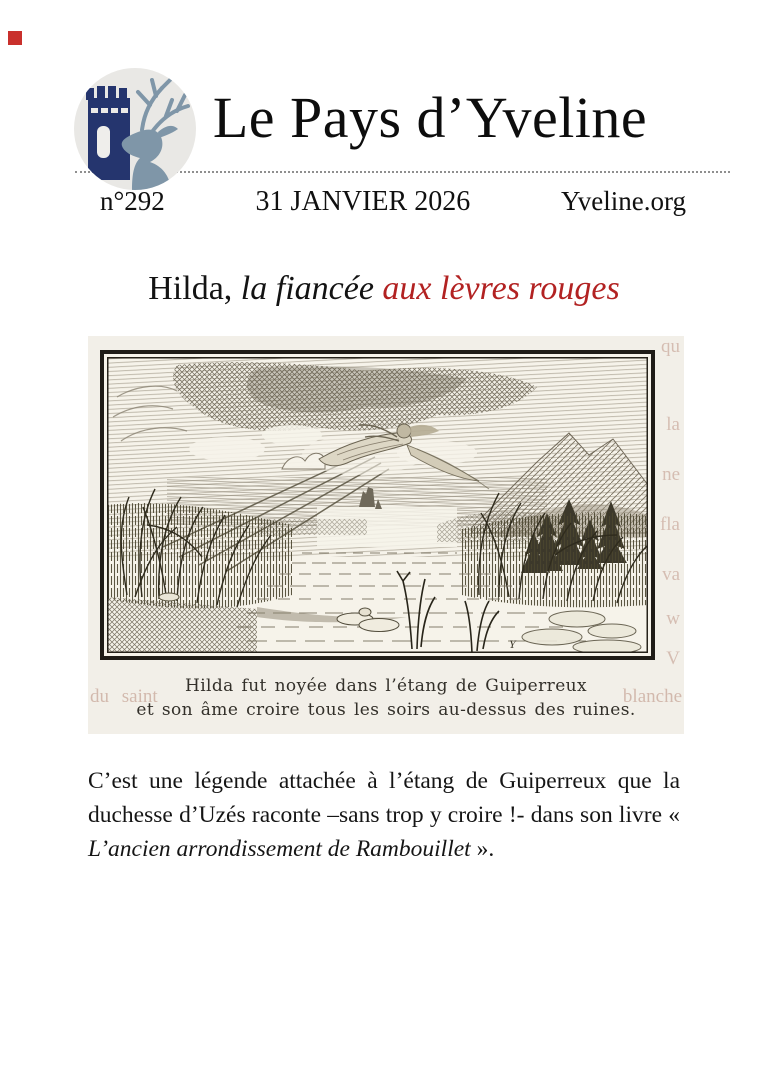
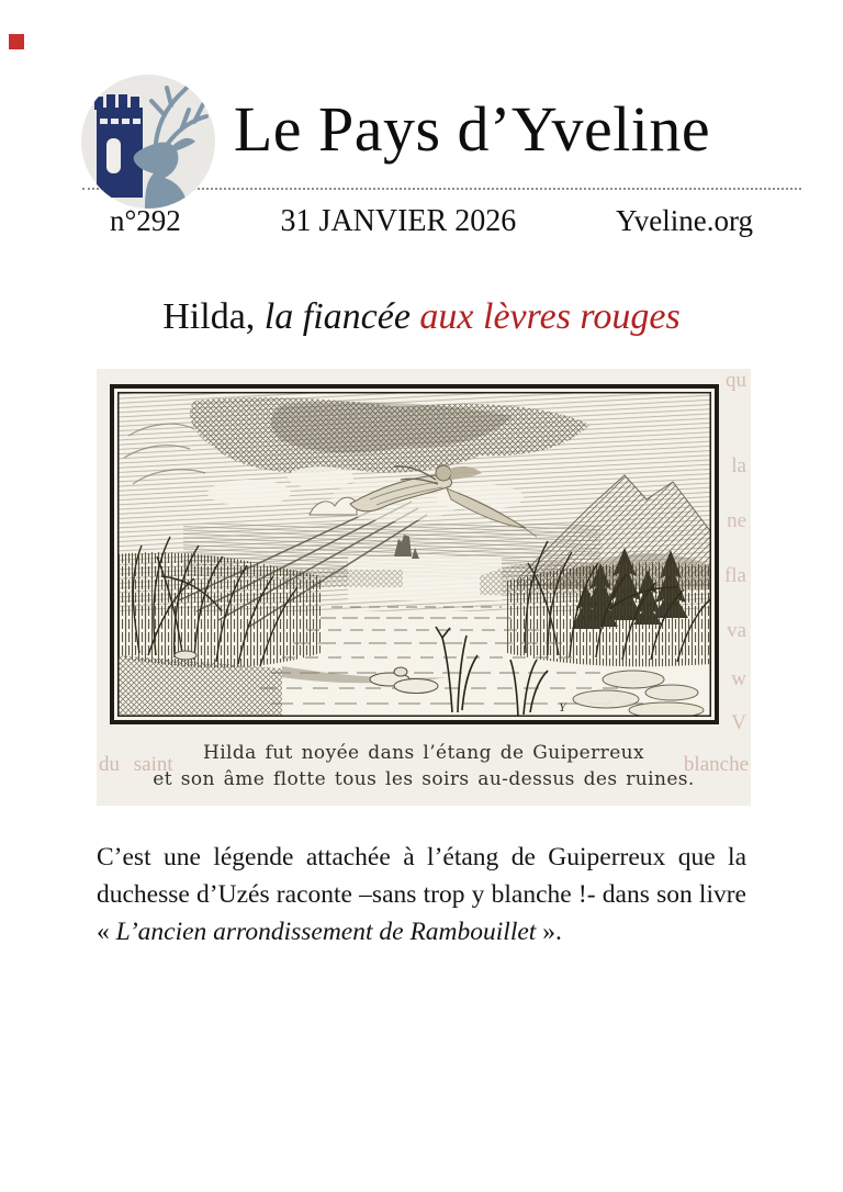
  Le Pays d’Yveline
  n°292
  31 JANVIER 2026
  Yveline.org
  Hilda, la fiancée aux lèvres rouges
  qu
  la
  ne
  fla
  va
  w
  V
  Y
  du saint
  blanche
  Hilda fut noyée dans l’étang de Guiperreux
- et son âme croire tous les soirs au-dessus des ruines.
+ et son âme flotte tous les soirs au-dessus des ruines.
- C’est une légende attachée à l’étang de Guiperreux que la duchesse d’Uzés raconte –sans trop y croire !- dans son livre « L’ancien arrondissement de Rambouillet ».
+ C’est une légende attachée à l’étang de Guiperreux que la duchesse d’Uzés raconte –sans trop y blanche !- dans son livre « L’ancien arrondissement de Rambouillet ».
